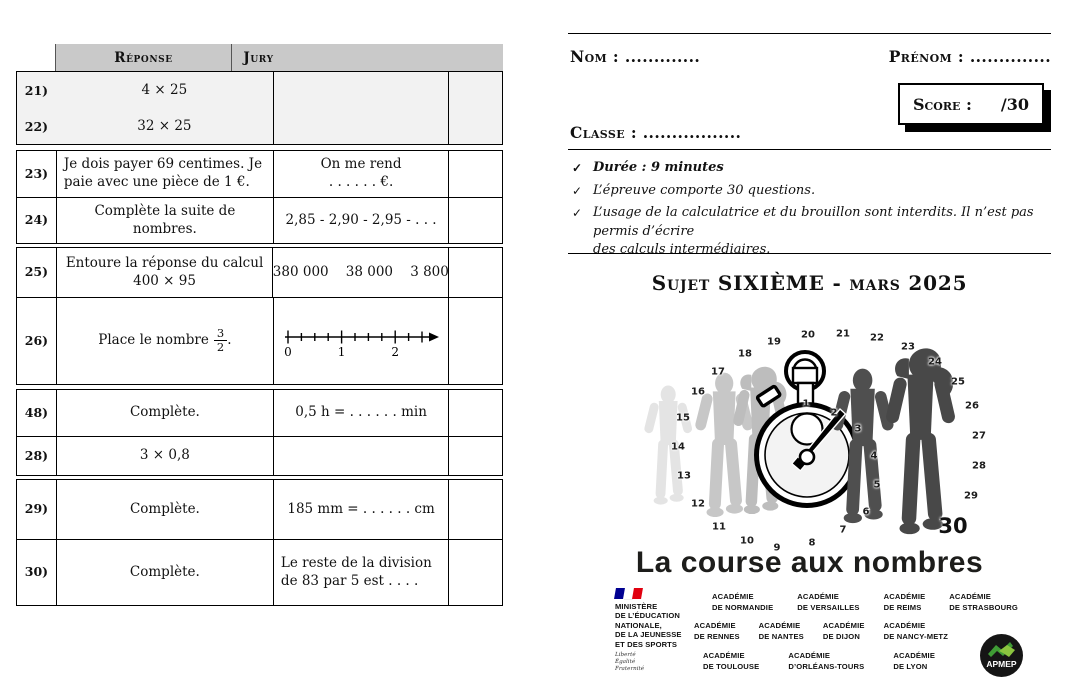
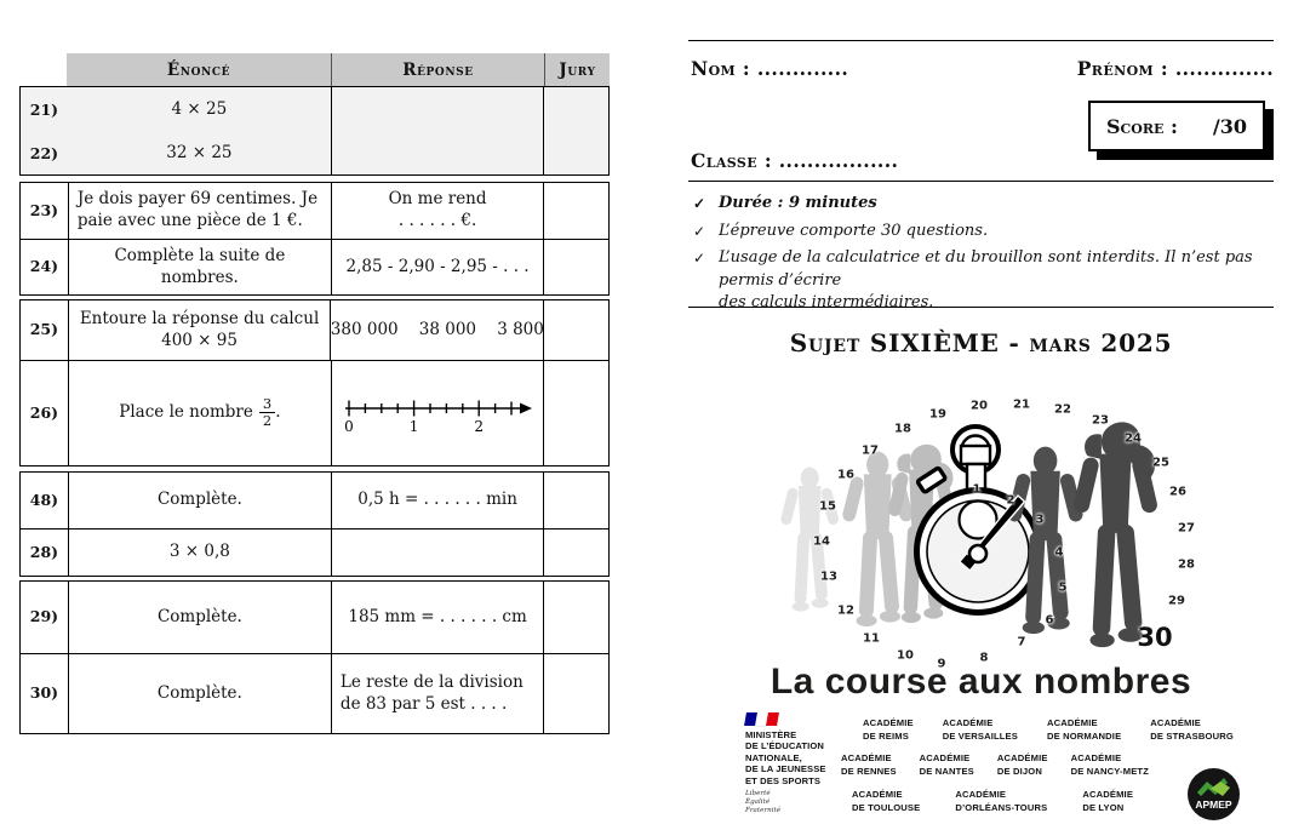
+ Énoncé
  Réponse
  Jury
  21)
  22)
  4 × 25
  32 × 25
  23)
  Je dois payer 69 centimes. Je paie avec une pièce de 1 €.
  On me rend
  . . . . . . €.
  24)
  Complète la suite de
  nombres.
  2,85 - 2,90 - 2,95 - . . .
  25)
  Entoure la réponse du calcul
  400 × 95
  380 000 38 000 3 800
  26)
  Place le nombre
  3
  2
  .
  0
  1
  2
  48)
  Complète.
  0,5 h = . . . . . . min
  28)
  3 × 0,8
  29)
  Complète.
  185 mm = . . . . . . cm
  30)
  Complète.
  Le reste de la division
  de 83 par 5 est . . . .
  Nom : .............
  Prénom : ..............
  Classe : .................
  Score :
  /30
  ✓
  Durée : 9 minutes
  ✓
  L’épreuve comporte 30 questions.
  ✓
  L’usage de la calculatrice et du brouillon sont interdits. Il n’est pas permis d’écrire
  des calculs intermédiaires.
  Sujet SIXIÈME - mars 2025
  1
  2
  3
  4
  5
  6
  7
  8
  9
  10
  11
  12
  13
  14
  15
  16
  17
  18
  19
  20
  21
  22
  23
  24
  25
  26
  27
  28
  29
  30
  La course aux nombres
  MINISTÈRE
  DE L’ÉDUCATION
  NATIONALE,
  DE LA JEUNESSE
  ET DES SPORTS
  ACADÉMIE
- DE NORMANDIE
+ DE REIMS
  ACADÉMIE
  DE VERSAILLES
  ACADÉMIE
- DE REIMS
+ DE NORMANDIE
  ACADÉMIE
  DE STRASBOURG
  ACADÉMIE
  DE RENNES
  ACADÉMIE
  DE NANTES
  ACADÉMIE
  DE DIJON
  ACADÉMIE
  DE NANCY-METZ
  ACADÉMIE
  DE TOULOUSE
  ACADÉMIE
  D’ORLÉANS-TOURS
  ACADÉMIE
  DE LYON
  APMEP
